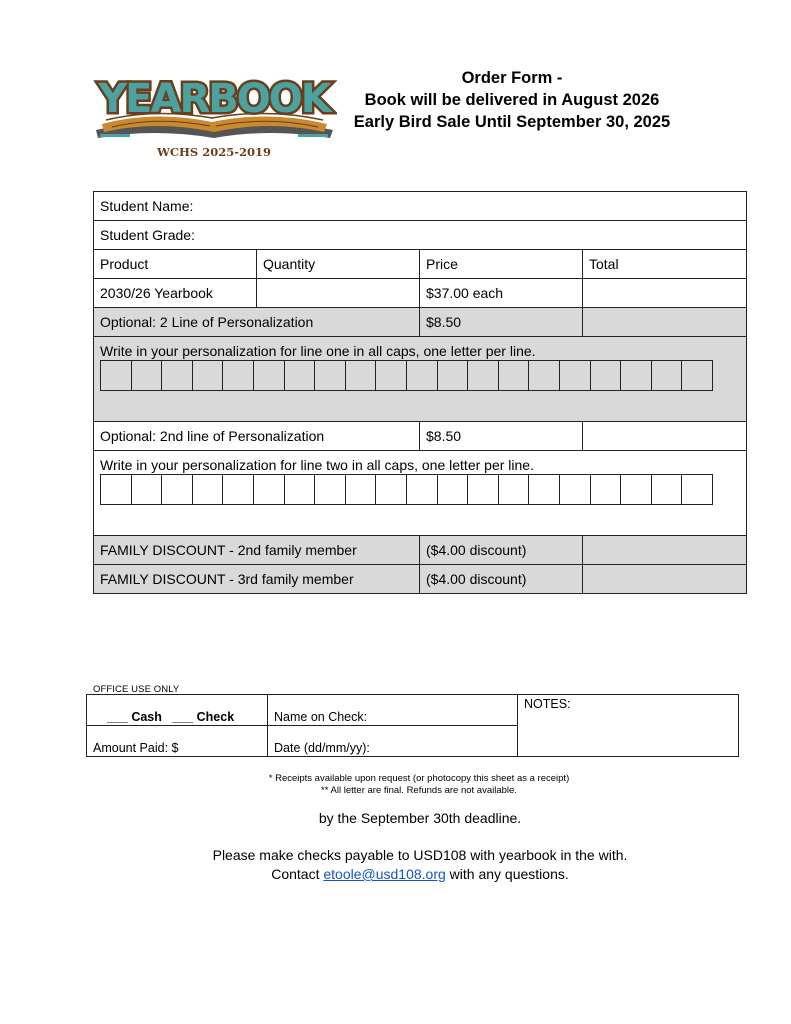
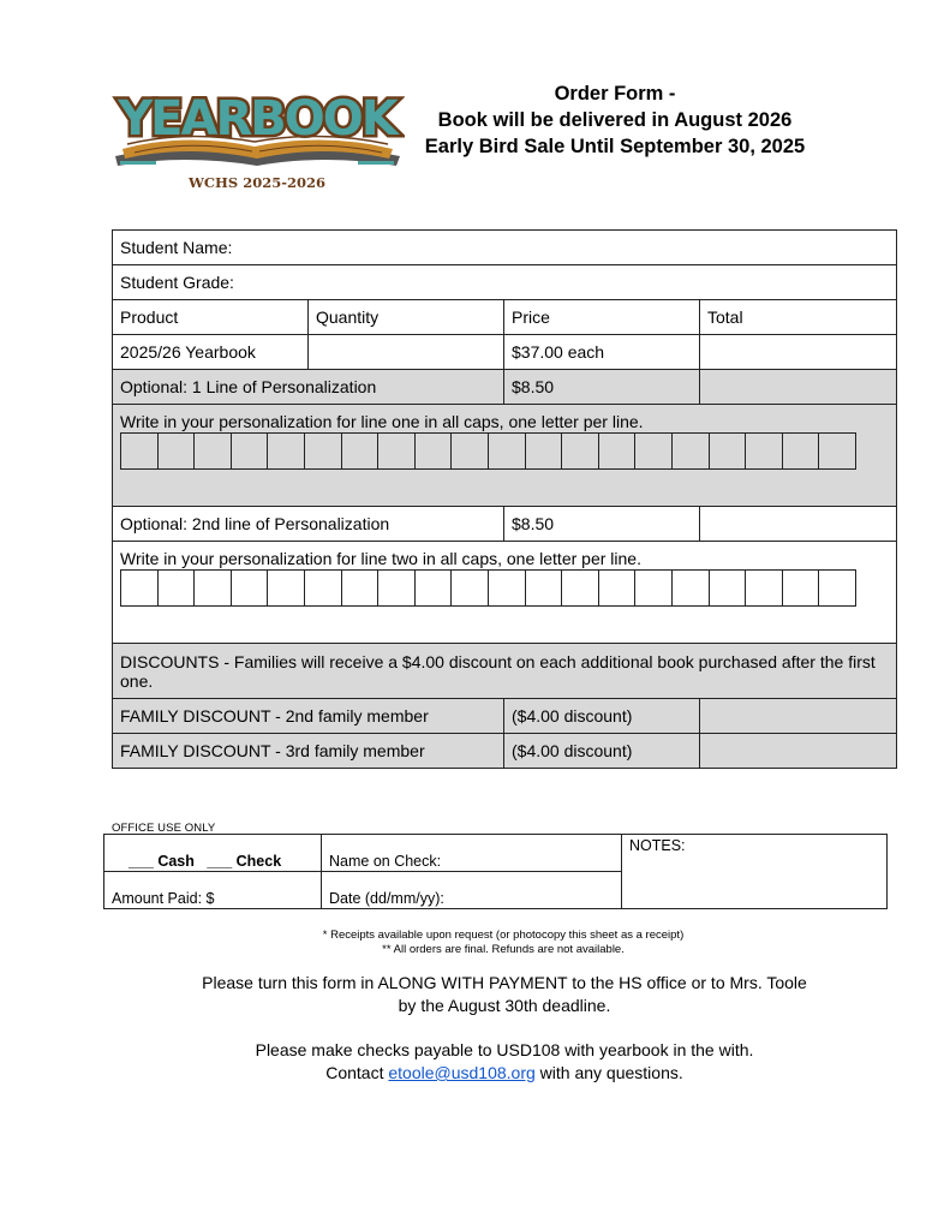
  YEARBOOK
- WCHS 2025-2019
+ WCHS 2025-2026
  Order Form -
  Book will be delivered in August 2026
  Early Bird Sale Until September 30, 2025
  Student Name:
  Student Grade:
  Product	Quantity	Price	Total
- 2030/26 Yearbook		$37.00 each
+ 2025/26 Yearbook		$37.00 each
- Optional: 2 Line of Personalization	$8.50
+ Optional: 1 Line of Personalization	$8.50
  Write in your personalization for line one in all caps, one letter per line.
  Optional: 2nd line of Personalization	$8.50
  Write in your personalization for line two in all caps, one letter per line.
+ DISCOUNTS - Families will receive a $4.00 discount on each additional book purchased after the first one.
  FAMILY DISCOUNT - 2nd family member	($4.00 discount)
  FAMILY DISCOUNT - 3rd family member	($4.00 discount)
  OFFICE USE ONLY
  ___ Cash ___ Check	Name on Check:	NOTES:
  Amount Paid: $	Date (dd/mm/yy):
  * Receipts available upon request (or photocopy this sheet as a receipt)
- ** All letter are final. Refunds are not available.
+ ** All orders are final. Refunds are not available.
+ Please turn this form in ALONG WITH PAYMENT to the HS office or to Mrs. Toole
- by the September 30th deadline.
+ by the August 30th deadline.
  Please make checks payable to USD108 with yearbook in the with.
  Contact etoole@usd108.org with any questions.
